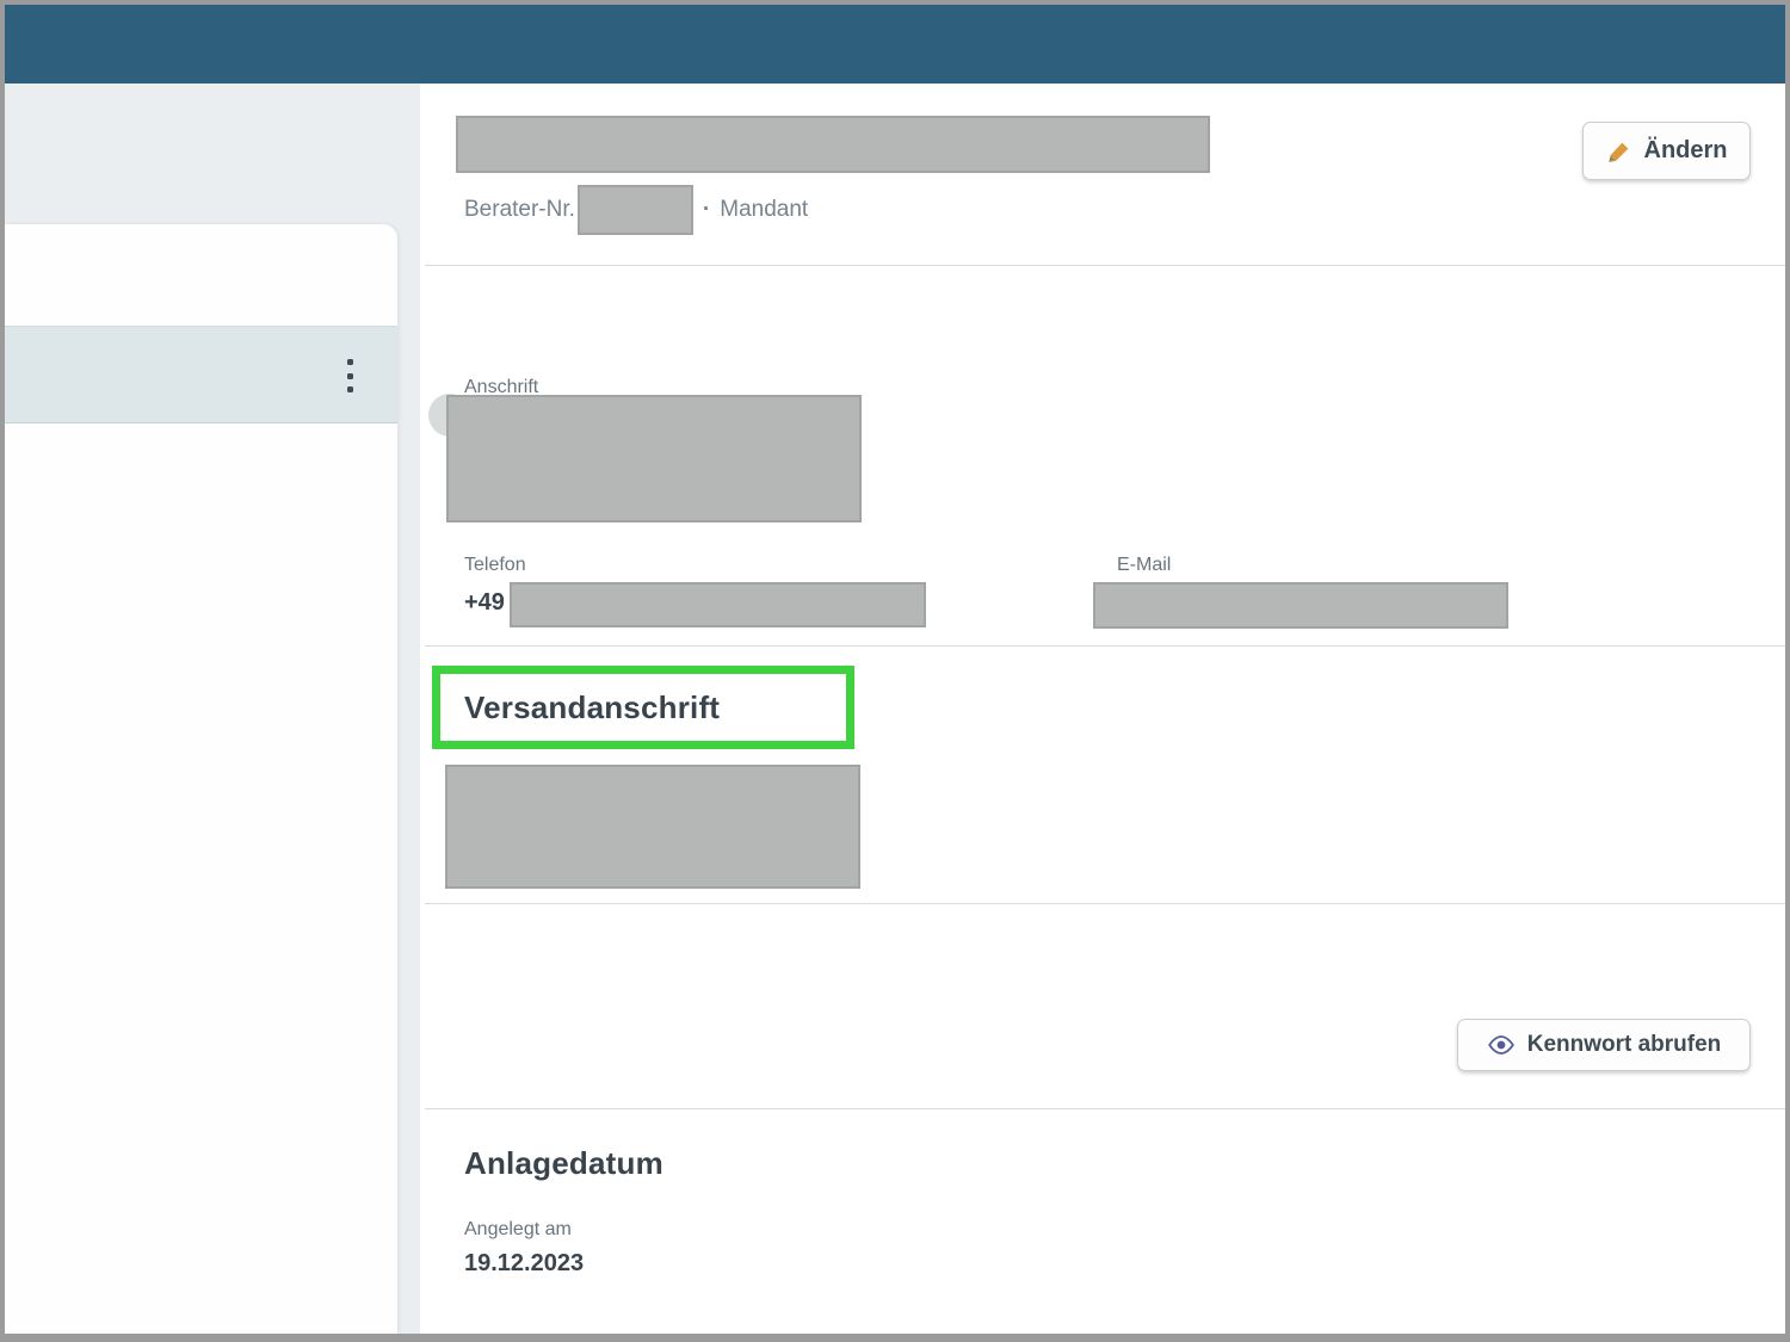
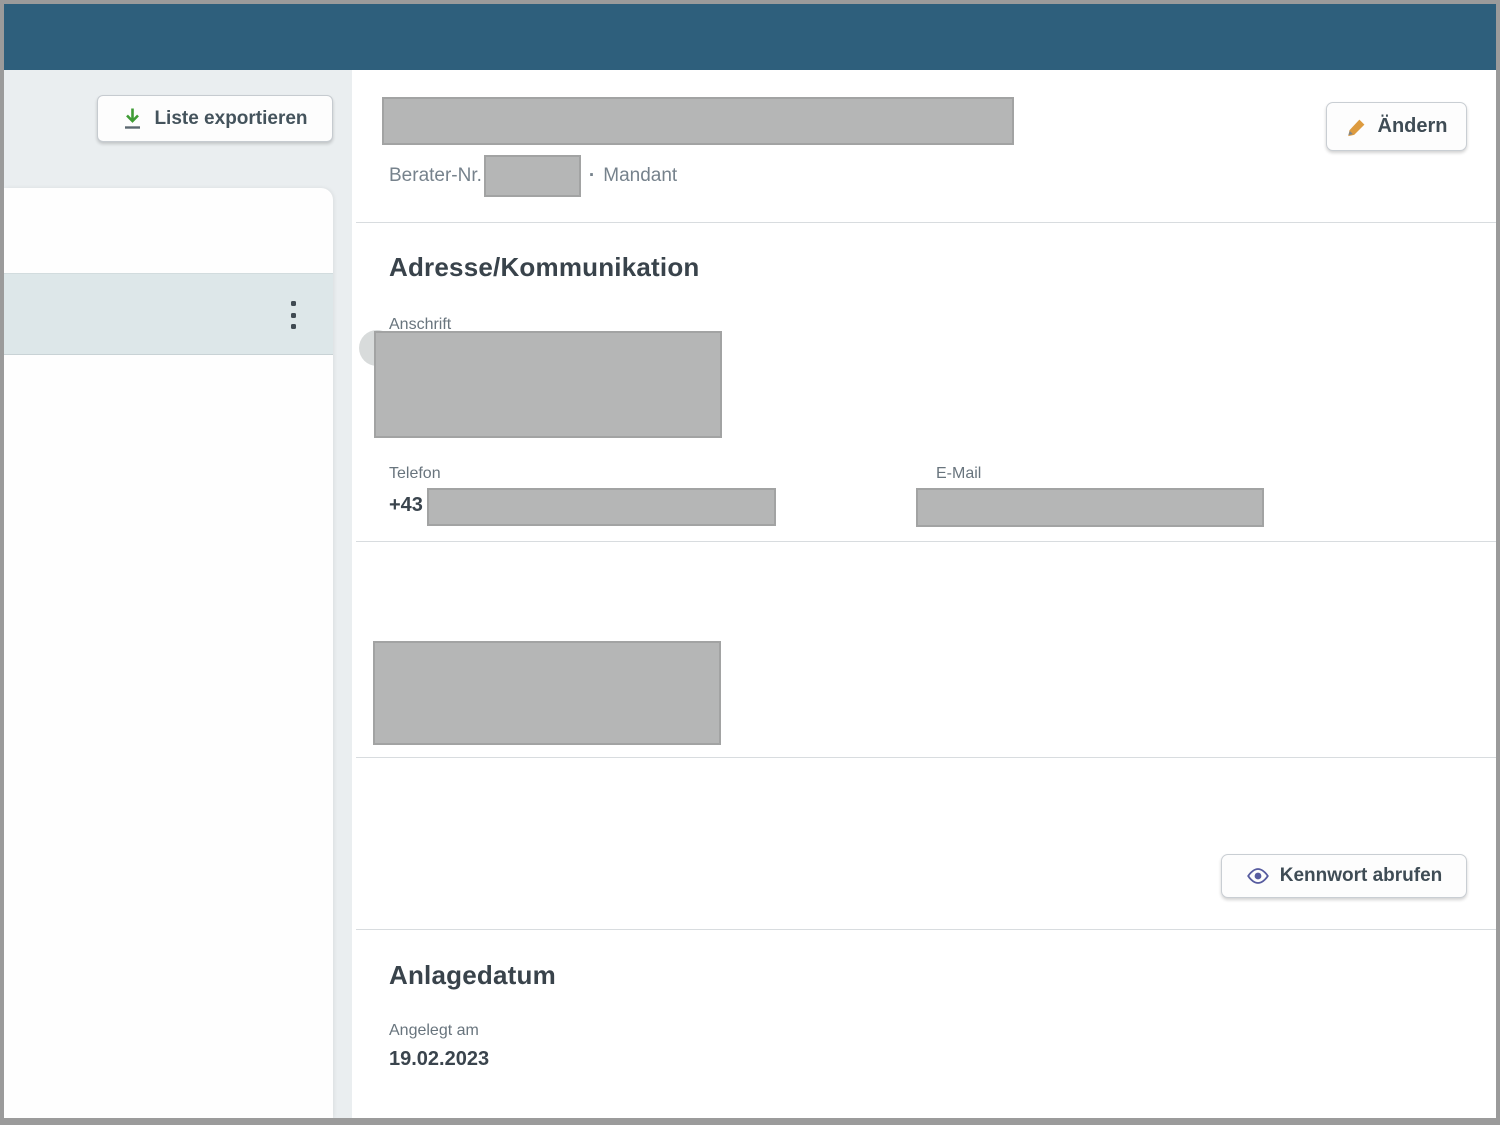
+ Liste exportieren
  Ändern
  Berater-Nr.
  ·
  Mandant
+ Adresse/Kommunikation
  Anschrift
  Telefon
- +49
+ +43
  E-Mail
- Versandanschrift
  Kennwort abrufen
  Anlagedatum
  Angelegt am
- 19.12.2023
+ 19.02.2023
